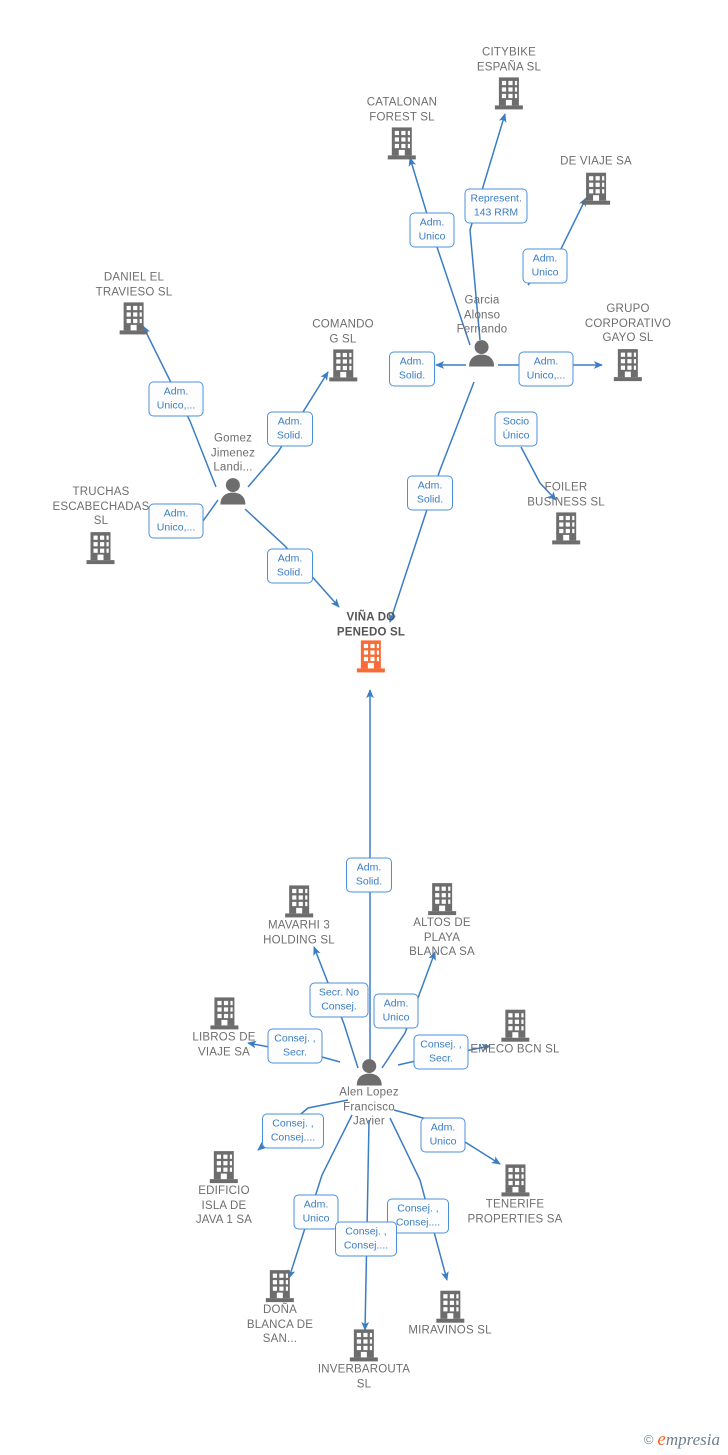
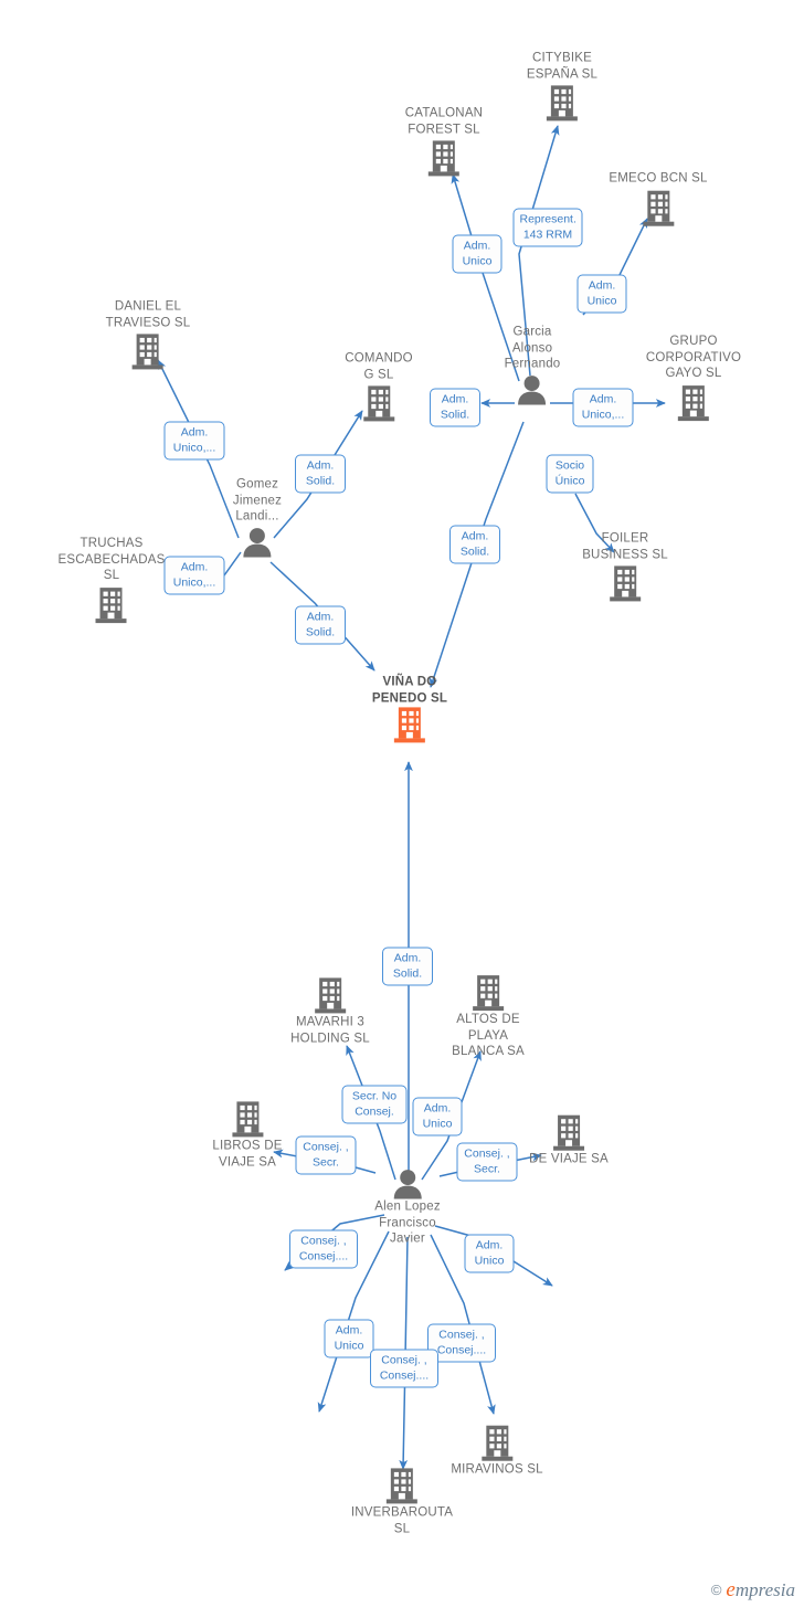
  CITYBIKE
  ESPAÑA SL
  CATALONAN
  FOREST SL
- DE VIAJE SA
+ EMECO BCN SL
  DANIEL EL
  TRAVIESO SL
  COMANDO
  G SL
  GRUPO
  CORPORATIVO
  GAYO SL
  TRUCHAS
  ESCABECHADAS
  SL
  FOILER
  BUSINESS SL
  Garcia
  Alonso
  Fernando
  Gomez
  Jimenez
  Landi...
  VIÑA DO
  PENEDO SL
  MAVARHI 3
  HOLDING SL
  ALTOS DE
  PLAYA
  BLANCA SA
  LIBROS DE
  VIAJE SA
- EMECO BCN SL
+ DE VIAJE SA
  Alen Lopez
  Francisco
  Javier
- EDIFICIO
- ISLA DE
- JAVA 1 SA
- TENERIFE
- PROPERTIES SA
- DOÑA
- BLANCA DE
- SAN...
  MIRAVINOS SL
  INVERBAROUTA
  SL
  Represent.
  143 RRM
  Adm.
  Unico
  Adm.
  Unico
  Adm.
  Unico,...
  Adm.
  Solid.
  Adm.
  Unico,...
  Adm.
  Solid.
  Socio
  Único
  Adm.
  Solid.
  Adm.
  Unico,...
  Adm.
  Solid.
  Adm.
  Solid.
  Secr. No
  Consej.
  Adm.
  Unico
  Consej. ,
  Secr.
  Consej. ,
  Secr.
  Consej. ,
  Consej....
  Adm.
  Unico
  Adm.
  Unico
  Consej. ,
  Consej....
  Consej. ,
  Consej....
  ©
  empresia
